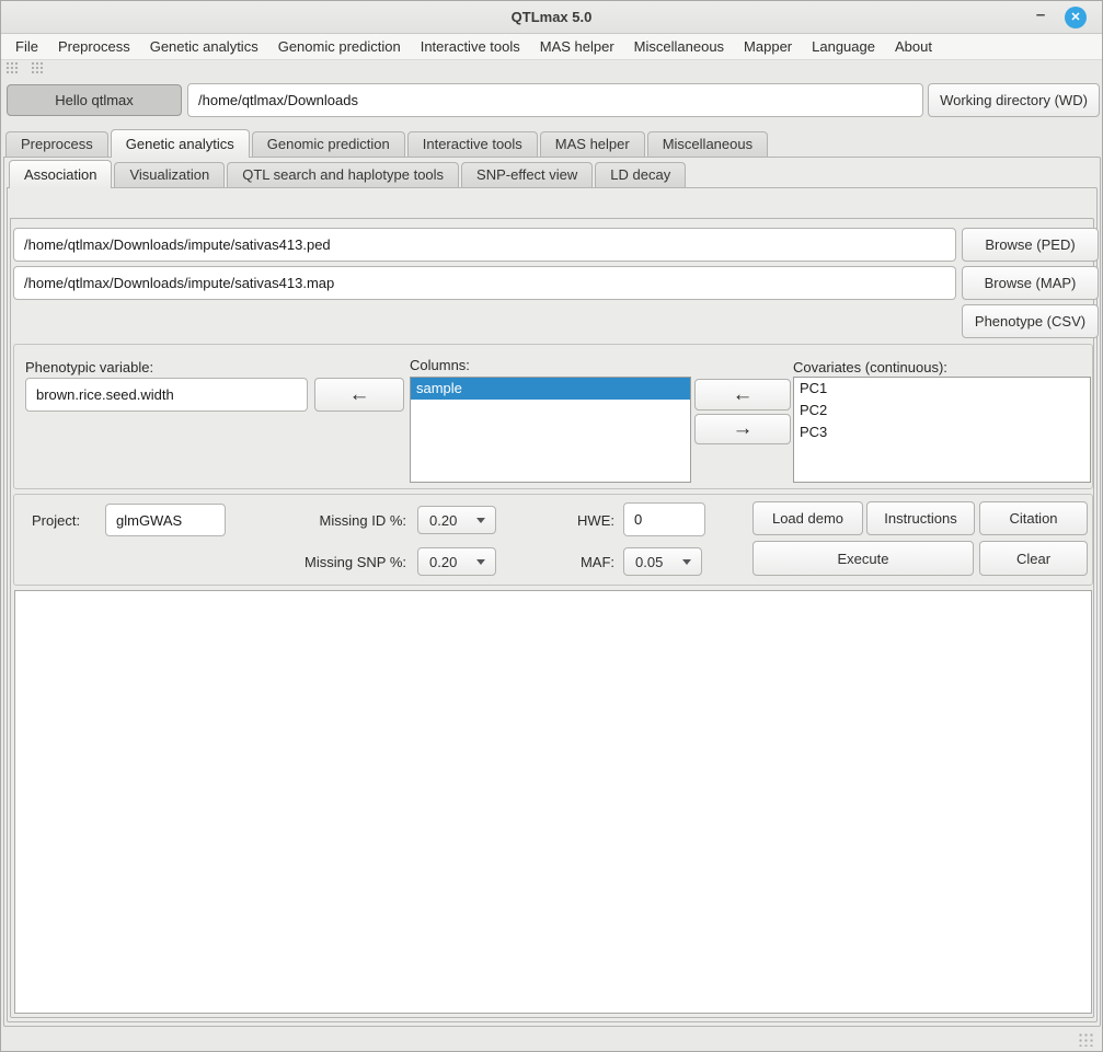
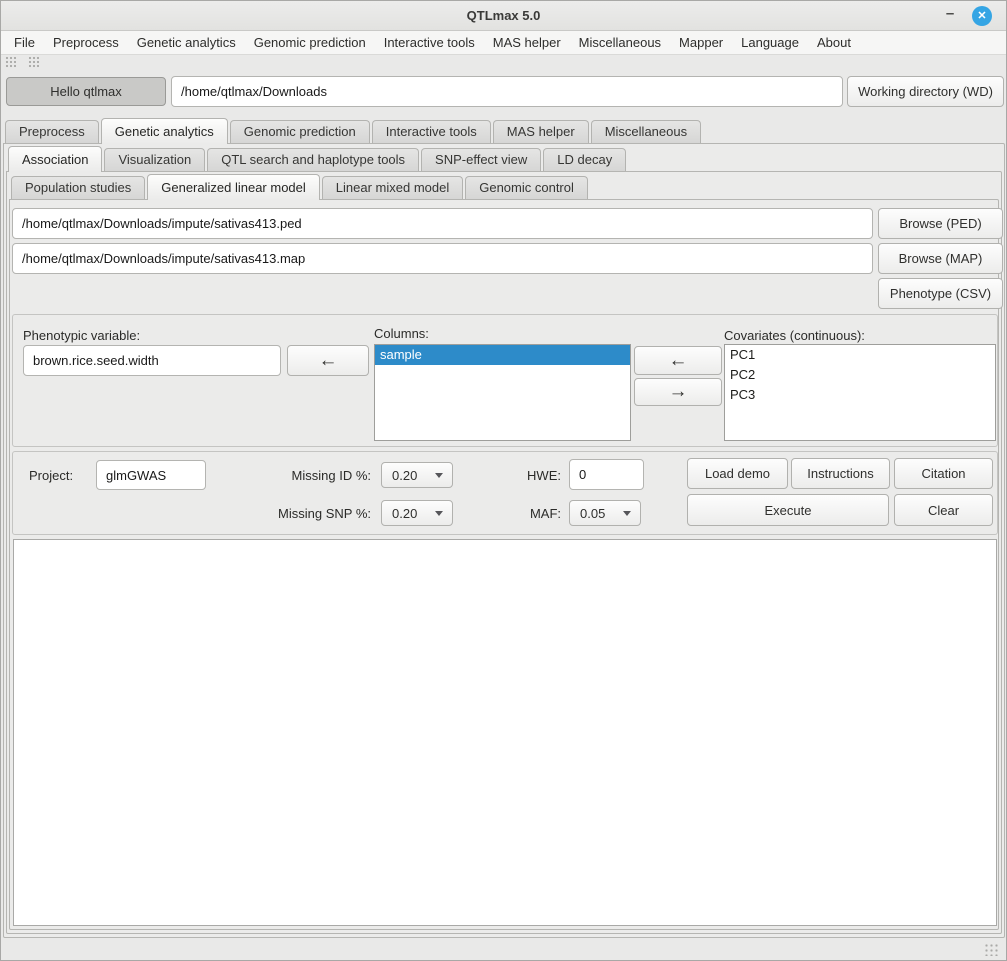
  QTLmax 5.0
  –
  ✕
  File
  Preprocess
  Genetic analytics
  Genomic prediction
  Interactive tools
  MAS helper
  Miscellaneous
  Mapper
  Language
  About
  Hello qtlmax
  /home/qtlmax/Downloads
  Working directory (WD)
  Preprocess
  Genetic analytics
  Genomic prediction
  Interactive tools
  MAS helper
  Miscellaneous
  Association
  Visualization
  QTL search and haplotype tools
  SNP-effect view
  LD decay
+ Population studies
+ Generalized linear model
+ Linear mixed model
+ Genomic control
  /home/qtlmax/Downloads/impute/sativas413.ped
  Browse (PED)
  /home/qtlmax/Downloads/impute/sativas413.map
  Browse (MAP)
  Phenotype (CSV)
  Phenotypic variable:
  brown.rice.seed.width
  ←
  Columns:
  sample
  ←
  →
  Covariates (continuous):
  PC1
  PC2
  PC3
  Project:
  glmGWAS
  Missing ID %:
  0.20
  HWE:
  0
  Missing SNP %:
  0.20
  MAF:
  0.05
  Load demo
  Instructions
  Citation
  Execute
  Clear
